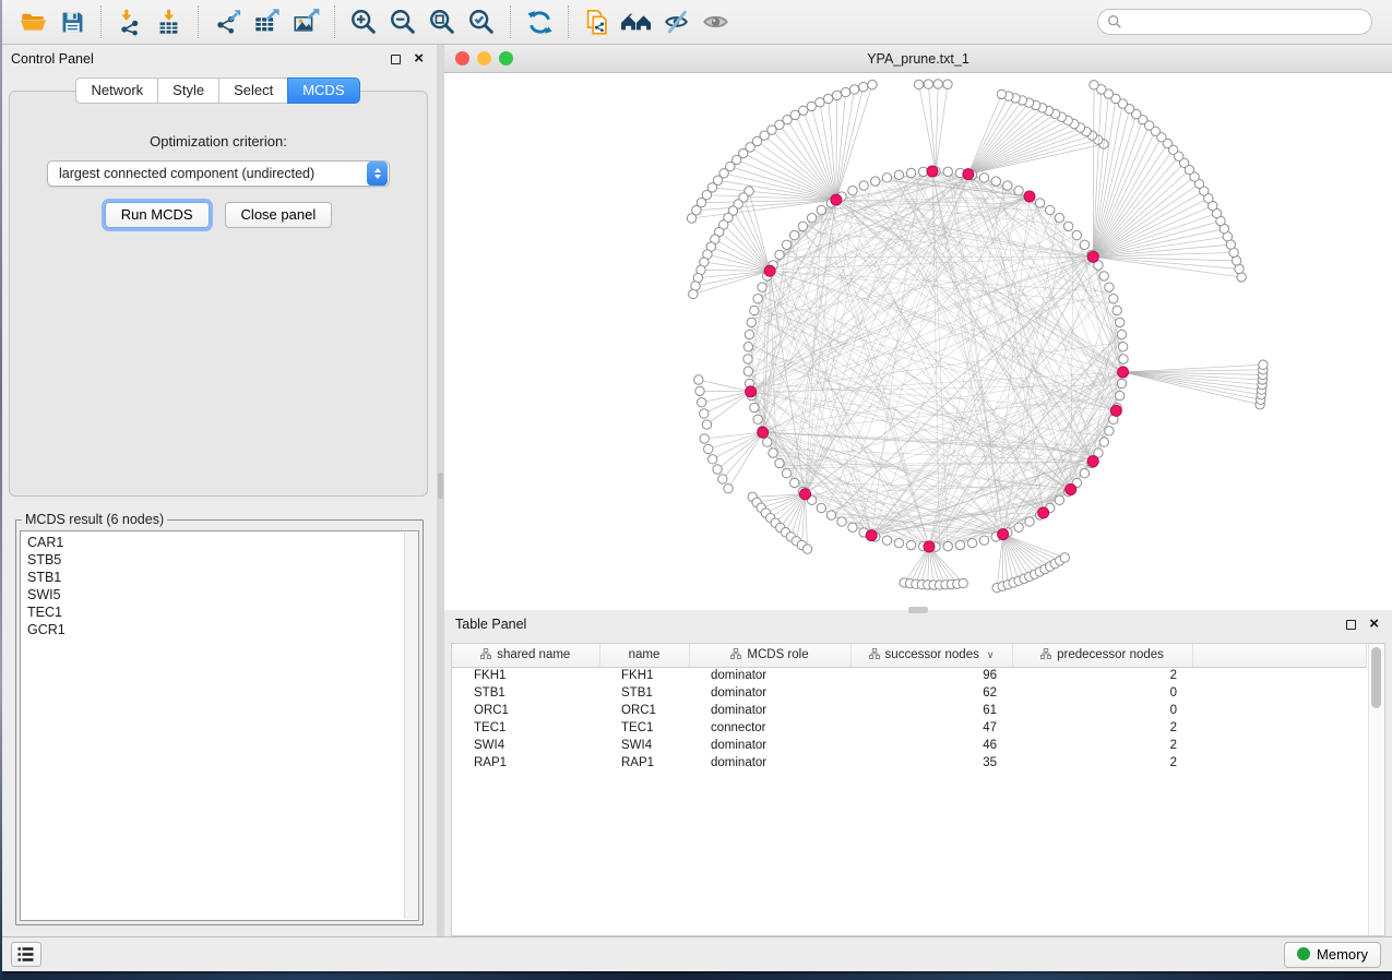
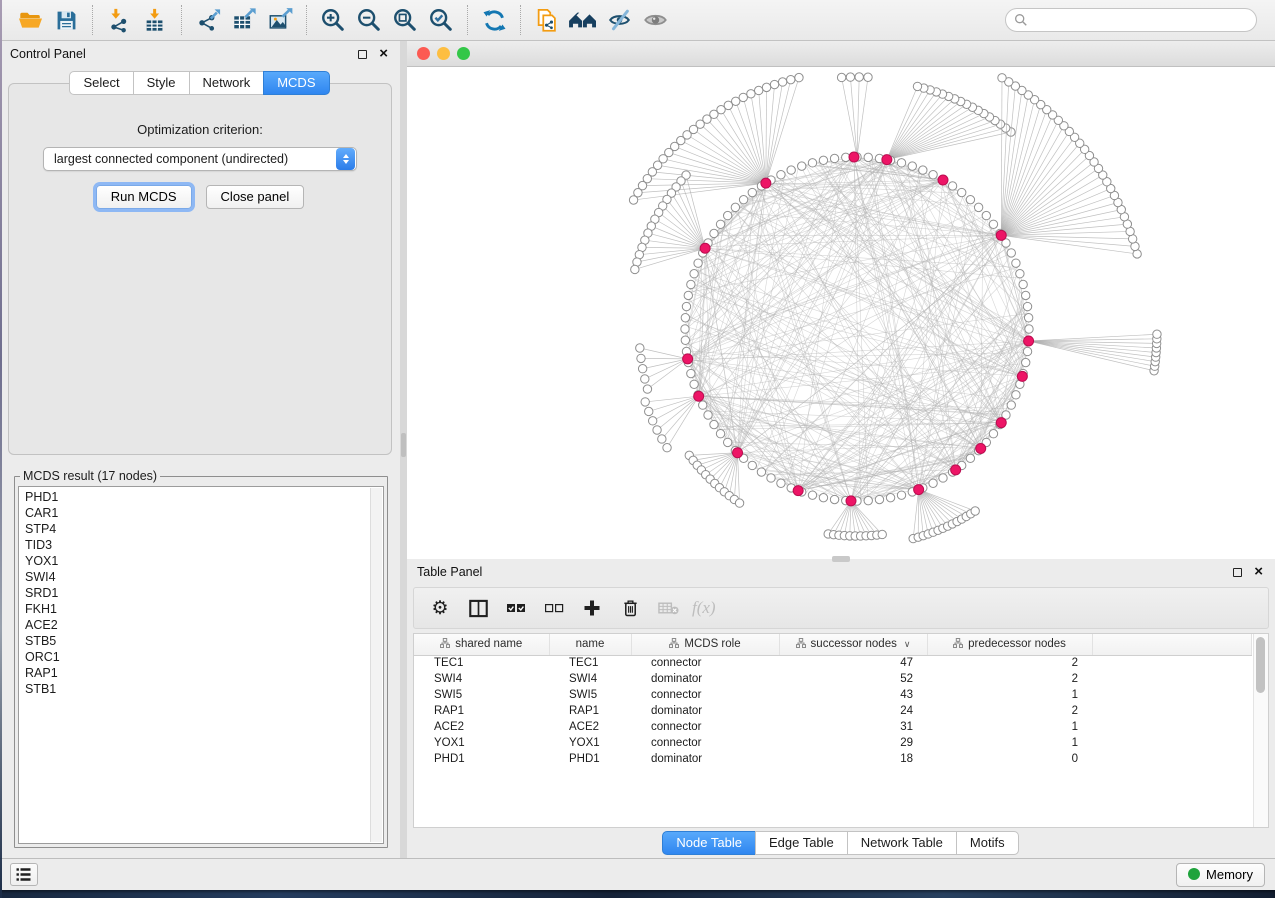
  Control Panel
  ×
- Network
+ Select
  Style
- Select
+ Network
  MCDS
  Optimization criterion:
  largest connected component (undirected)
  Run MCDS
  Close panel
- MCDS result (6 nodes)
+ MCDS result (17 nodes)
+ PHD1
  CAR1
+ STP4
+ TID3
+ YOX1
+ SWI4
+ SRD1
+ FKH1
+ ACE2
  STB5
+ ORC1
+ RAP1
  STB1
- SWI5
- TEC1
- GCR1
- YPA_prune.txt_1
  Table Panel
  ×
+ ⚙
+ f(x)
  shared name	name	MCDS role	successor nodes ∨	predecessor nodes
- FKH1	FKH1	dominator	96	2
- STB1	STB1	dominator	62	0
- ORC1	ORC1	dominator	61	0
  TEC1	TEC1	connector	47	2
- SWI4	SWI4	dominator	46	2
+ SWI4	SWI4	dominator	52	2
+ SWI5	SWI5	connector	43	1
- RAP1	RAP1	dominator	35	2
+ RAP1	RAP1	dominator	24	2
+ ACE2	ACE2	connector	31	1
+ YOX1	YOX1	connector	29	1
+ PHD1	PHD1	dominator	18	0
+ Node Table
+ Edge Table
+ Network Table
+ Motifs
  Memory
